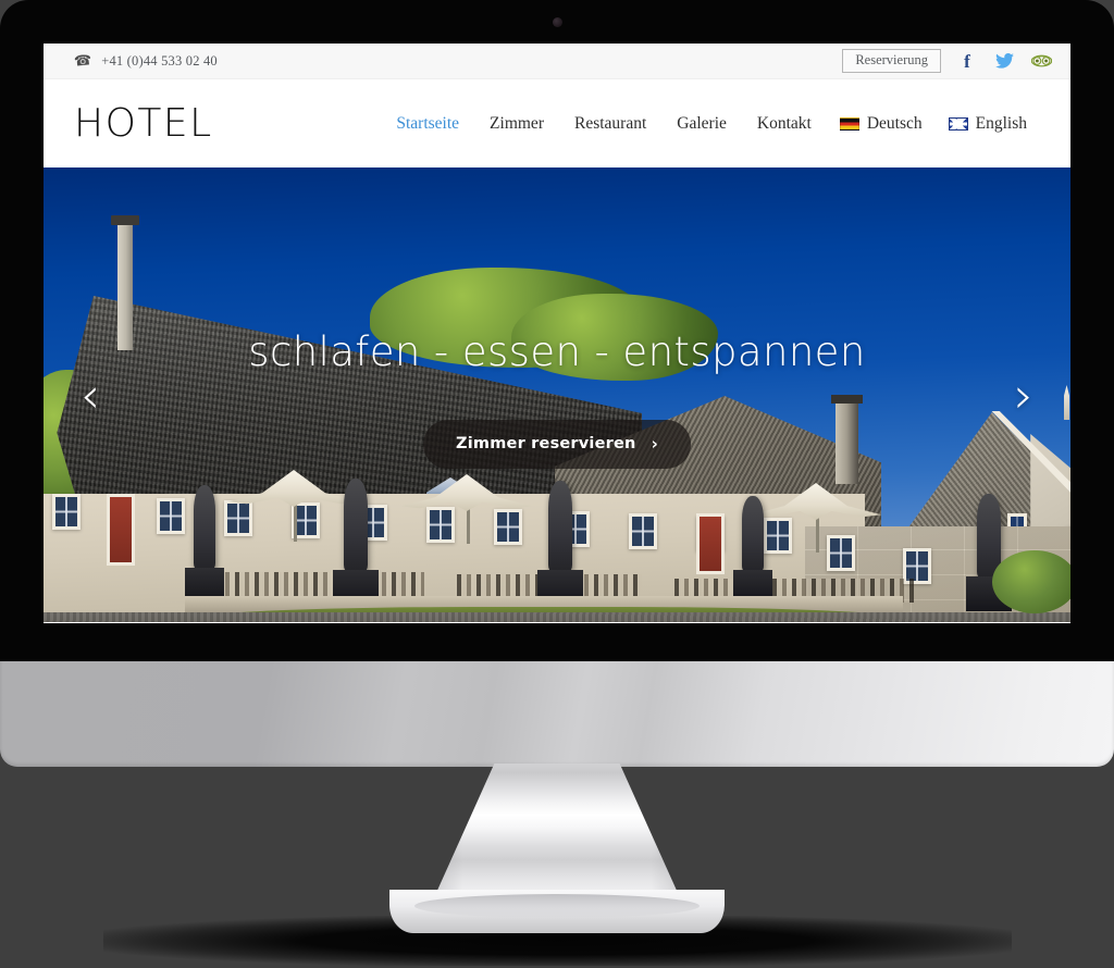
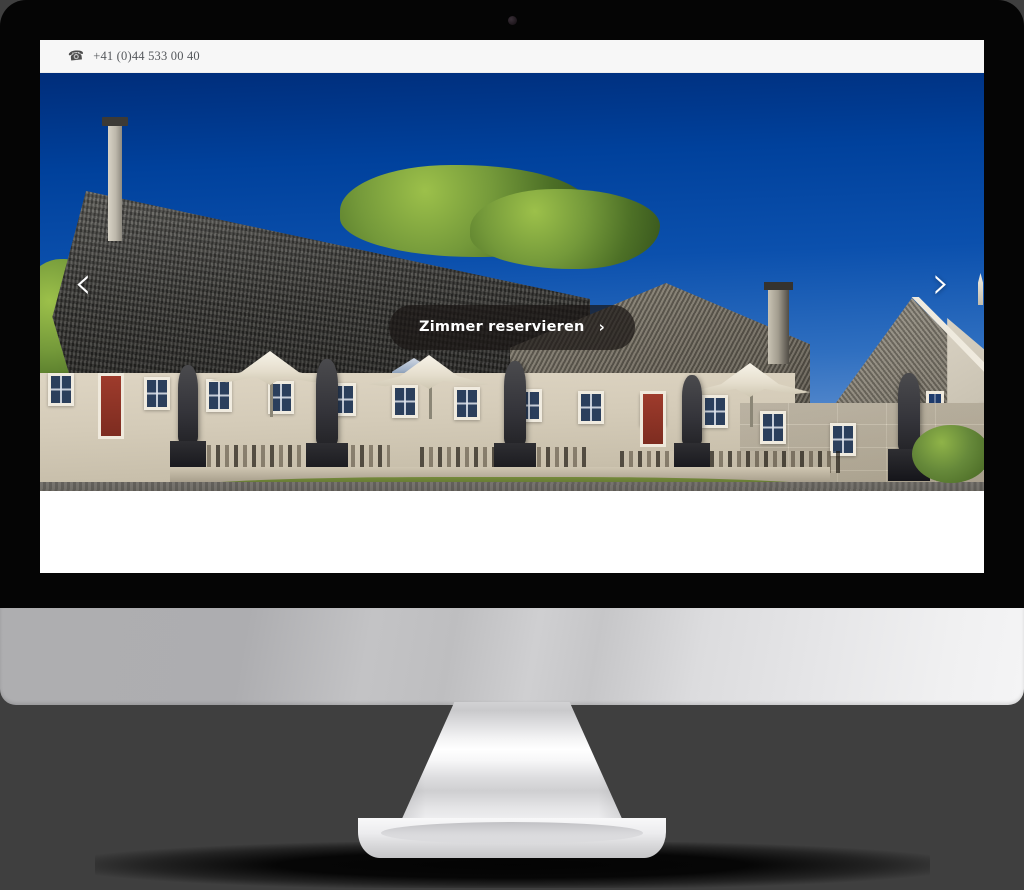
- +41 (0)44 533 02 40
+ +41 (0)44 533 00 40
- Reservierung
- f
- HOTEL
- Startseite
- Zimmer
- Restaurant
- Galerie
- Kontakt
- Deutsch
- English
- schlafen - essen - entspannen
  Zimmer reservieren
  ›
  ‹
  ›
